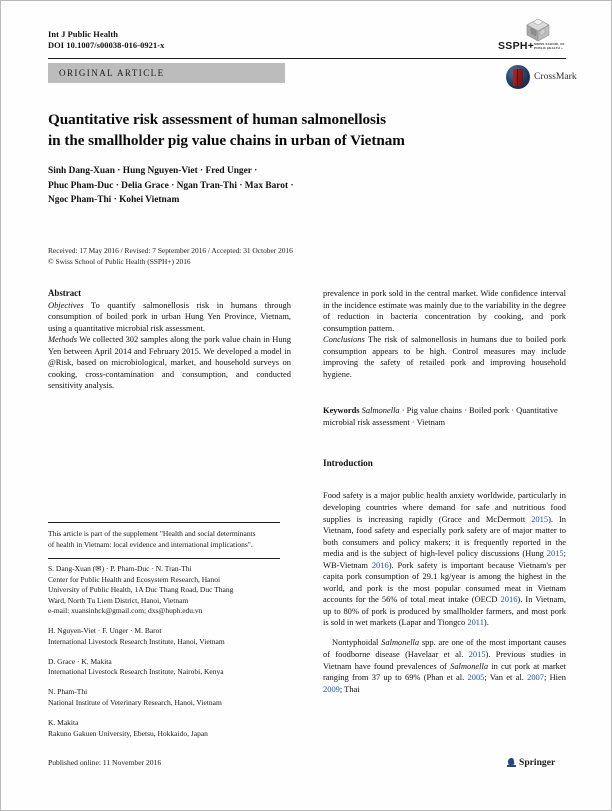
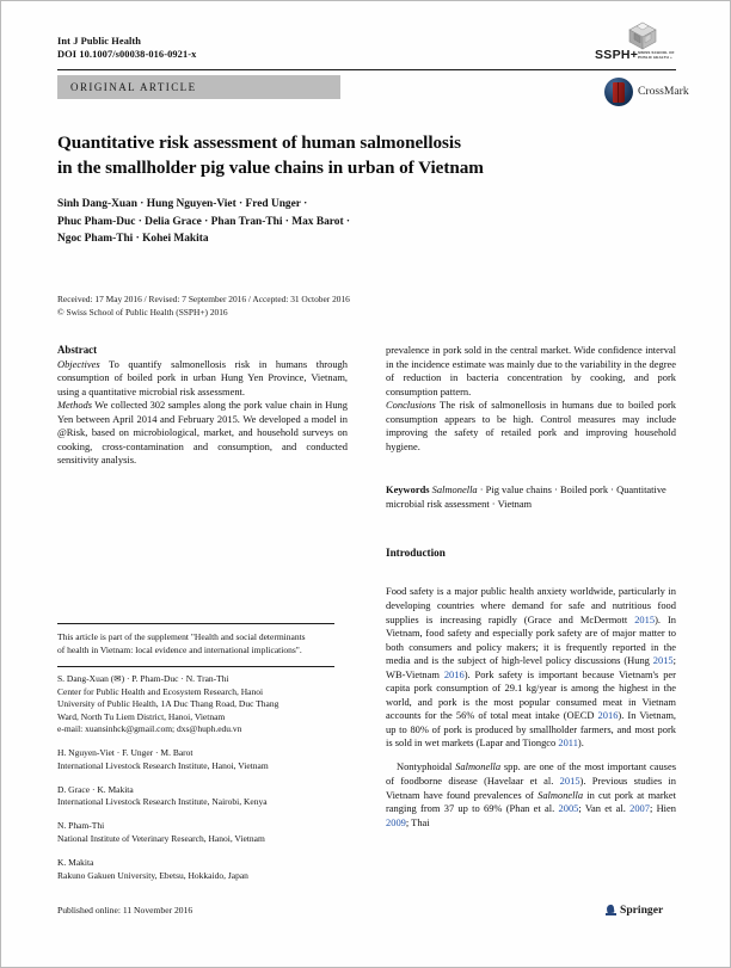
  Int J Public Health
  DOI 10.1007/s00038-016-0921-x
  ORIGINAL ARTICLE
  SSPH+
  CrossMark
  Quantitative risk assessment of human salmonellosis
  in the smallholder pig value chains in urban of Vietnam
  Sinh Dang-Xuan · Hung Nguyen-Viet · Fred Unger ·
- Phuc Pham-Duc · Delia Grace · Ngan Tran-Thi · Max Barot ·
+ Phuc Pham-Duc · Delia Grace · Phan Tran-Thi · Max Barot ·
- Ngoc Pham-Thi · Kohei Vietnam
+ Ngoc Pham-Thi · Kohei Makita
  Received: 17 May 2016 / Revised: 7 September 2016 / Accepted: 31 October 2016
  © Swiss School of Public Health (SSPH+) 2016
  Abstract
  Objectives To quantify salmonellosis risk in humans through consumption of boiled pork in urban Hung Yen Province, Vietnam, using a quantitative microbial risk assessment.
  Methods We collected 302 samples along the pork value chain in Hung Yen between April 2014 and February 2015. We developed a model in @Risk, based on microbiological, market, and household surveys on cooking, cross-contamination and consumption, and conducted sensitivity analysis.
  prevalence in pork sold in the central market. Wide confidence interval in the incidence estimate was mainly due to the variability in the degree of reduction in bacteria concentration by cooking, and pork consumption pattern.
  Conclusions The risk of salmonellosis in humans due to boiled pork consumption appears to be high. Control measures may include improving the safety of retailed pork and improving household hygiene.
  Keywords Salmonella · Pig value chains · Boiled pork · Quantitative microbial risk assessment · Vietnam
  Introduction
  Food safety is a major public health anxiety worldwide, particularly in developing countries where demand for safe and nutritious food supplies is increasing rapidly (Grace and McDermott 2015). In Vietnam, food safety and especially pork safety are of major matter to both consumers and policy makers; it is frequently reported in the media and is the subject of high-level policy discussions (Hung 2015; WB-Vietnam 2016). Pork safety is important because Vietnam's per capita pork consumption of 29.1 kg/year is among the highest in the world, and pork is the most popular consumed meat in Vietnam accounts for the 56% of total meat intake (OECD 2016). In Vietnam, up to 80% of pork is produced by smallholder farmers, and most pork is sold in wet markets (Lapar and Tiongco 2011).
  Nontyphoidal Salmonella spp. are one of the most important causes of foodborne disease (Havelaar et al. 2015). Previous studies in Vietnam have found prevalences of Salmonella in cut pork at market ranging from 37 up to 69% (Phan et al. 2005; Van et al. 2007; Hien 2009; Thai
  This article is part of the supplement "Health and social determinants
  of health in Vietnam: local evidence and international implications".
  S. Dang-Xuan (✉) · P. Pham-Duc · N. Tran-Thi
  Center for Public Health and Ecosystem Research, Hanoi
  University of Public Health, 1A Duc Thang Road, Duc Thang
  Ward, North Tu Liem District, Hanoi, Vietnam
  e-mail: xuansinhck@gmail.com; dxs@huph.edu.vn
  H. Nguyen-Viet · F. Unger · M. Barot
  International Livestock Research Institute, Hanoi, Vietnam
  D. Grace · K. Makita
  International Livestock Research Institute, Nairobi, Kenya
  N. Pham-Thi
  National Institute of Veterinary Research, Hanoi, Vietnam
  K. Makita
  Rakuno Gakuen University, Ebetsu, Hokkaido, Japan
  Published online: 11 November 2016
  Springer
